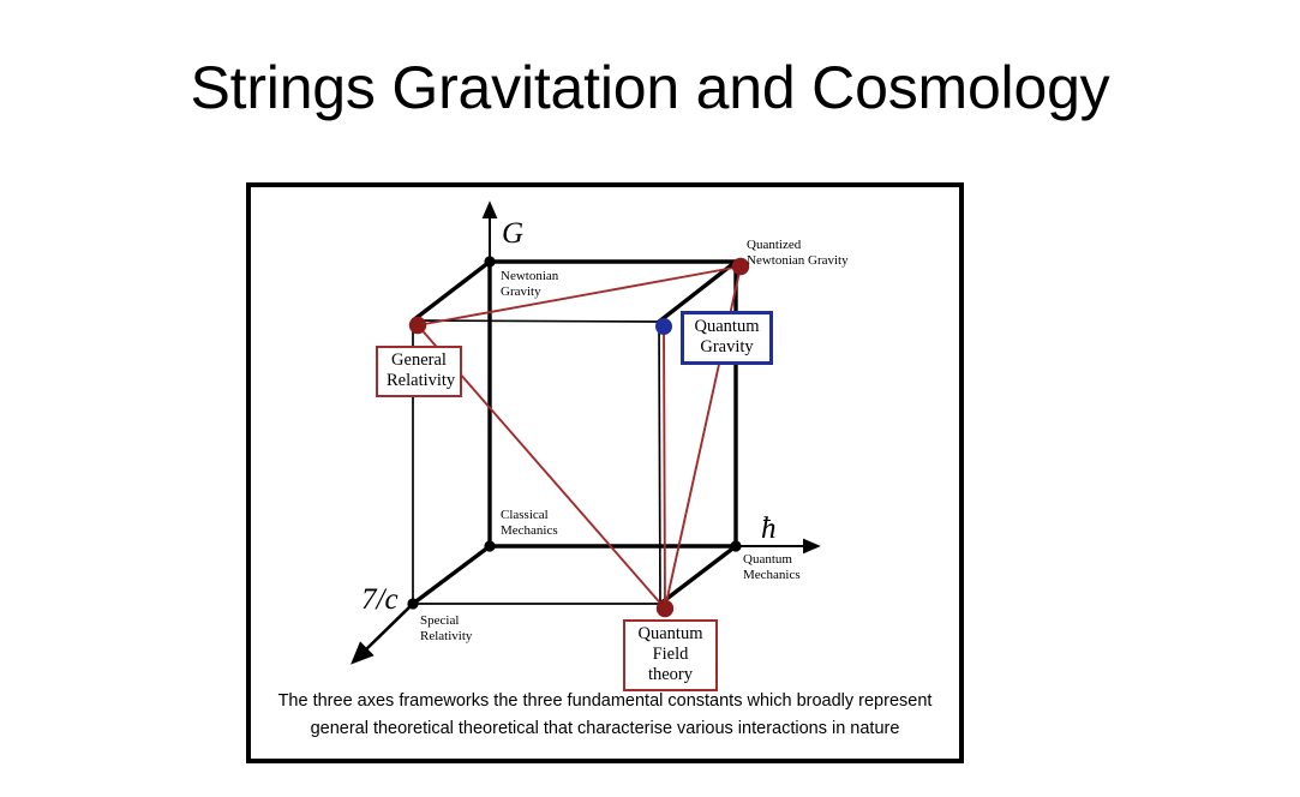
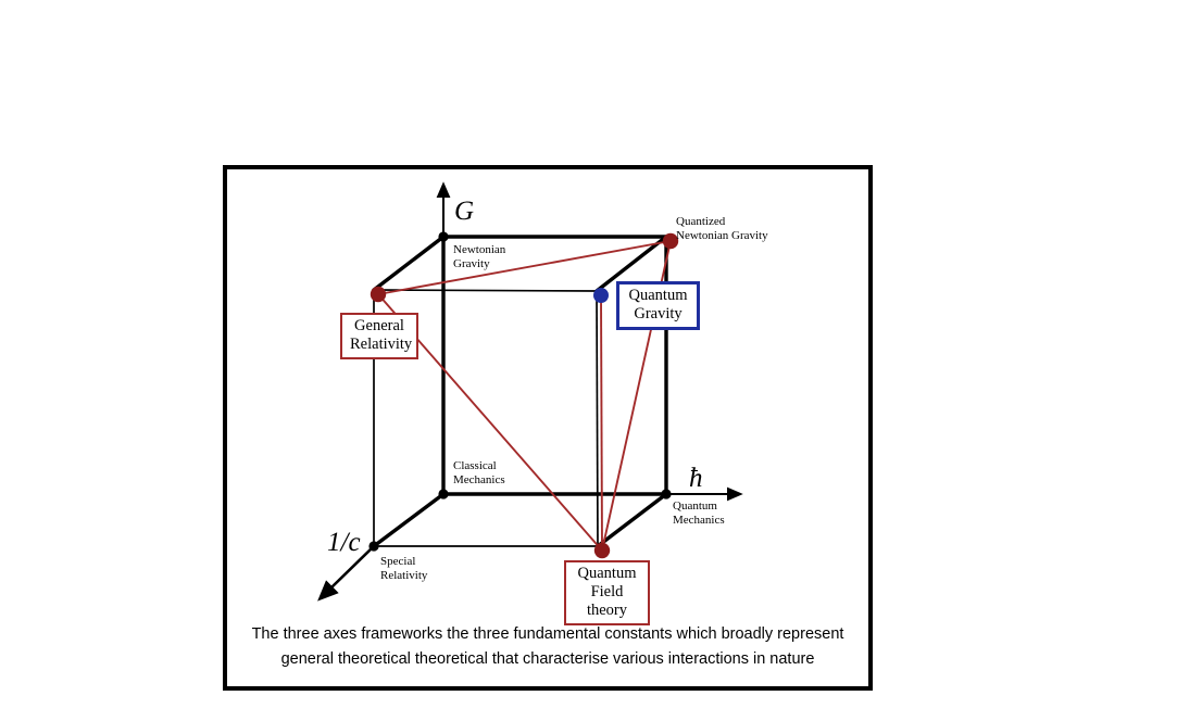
- Strings Gravitation and Cosmology
  G
  ħ
- 7/c
+ 1/c
  Newtonian
  Gravity
  Quantized
  Newtonian Gravity
  Classical
  Mechanics
  Quantum
  Mechanics
  Special
  Relativity
  General
  Relativity
  Quantum
  Gravity
  Quantum
  Field theory
  The three axes frameworks the three fundamental constants which broadly represent
  general theoretical theoretical that characterise various interactions in nature
